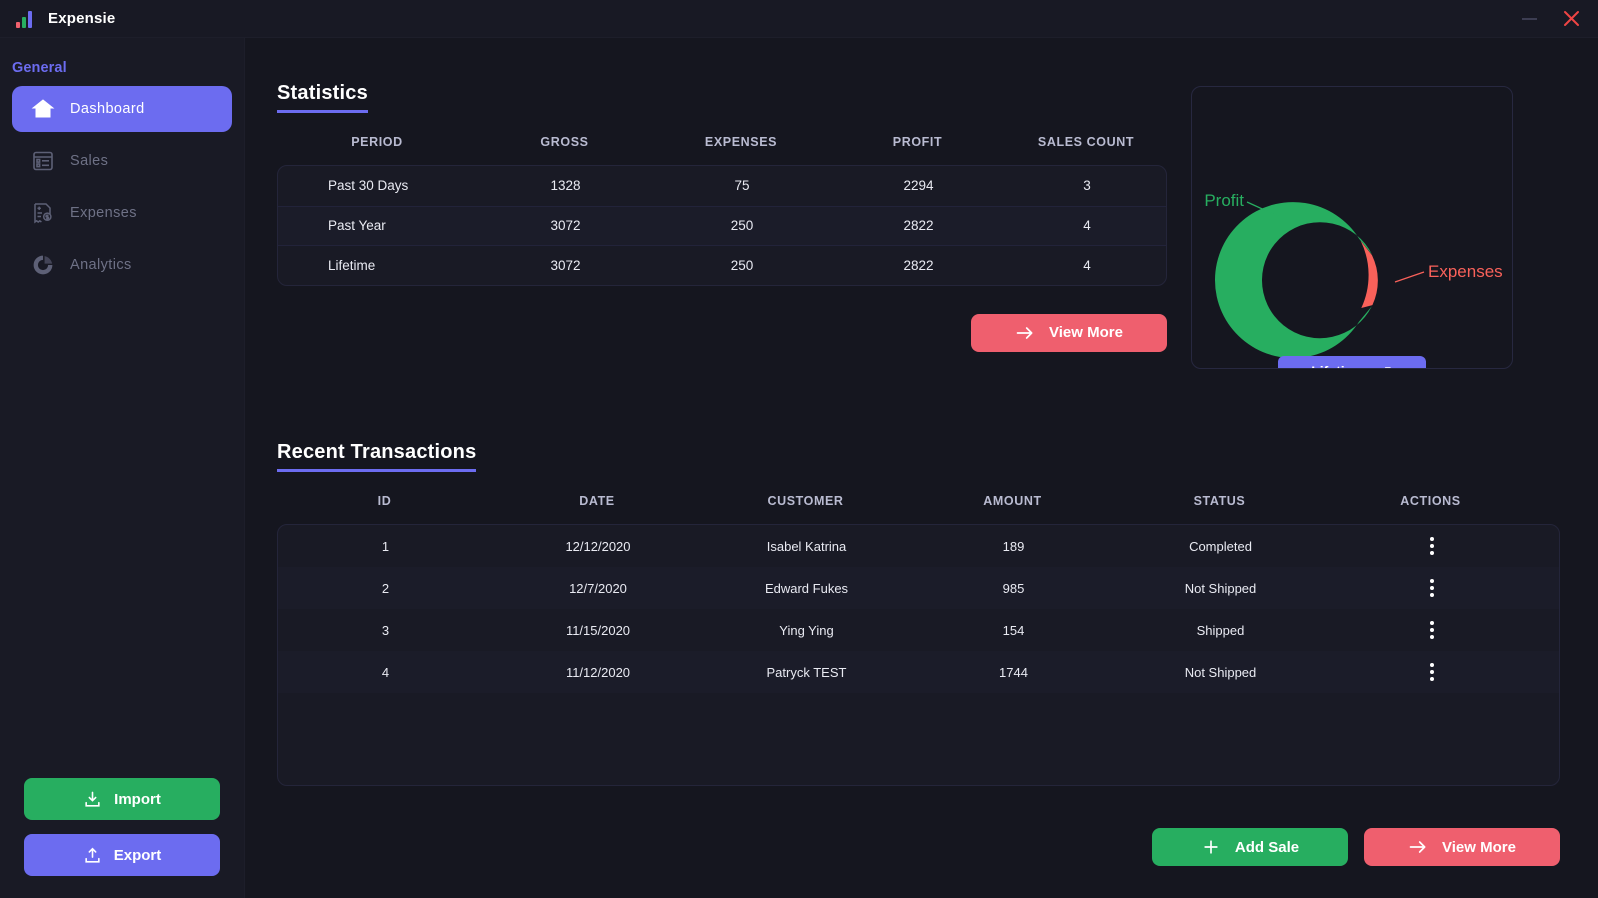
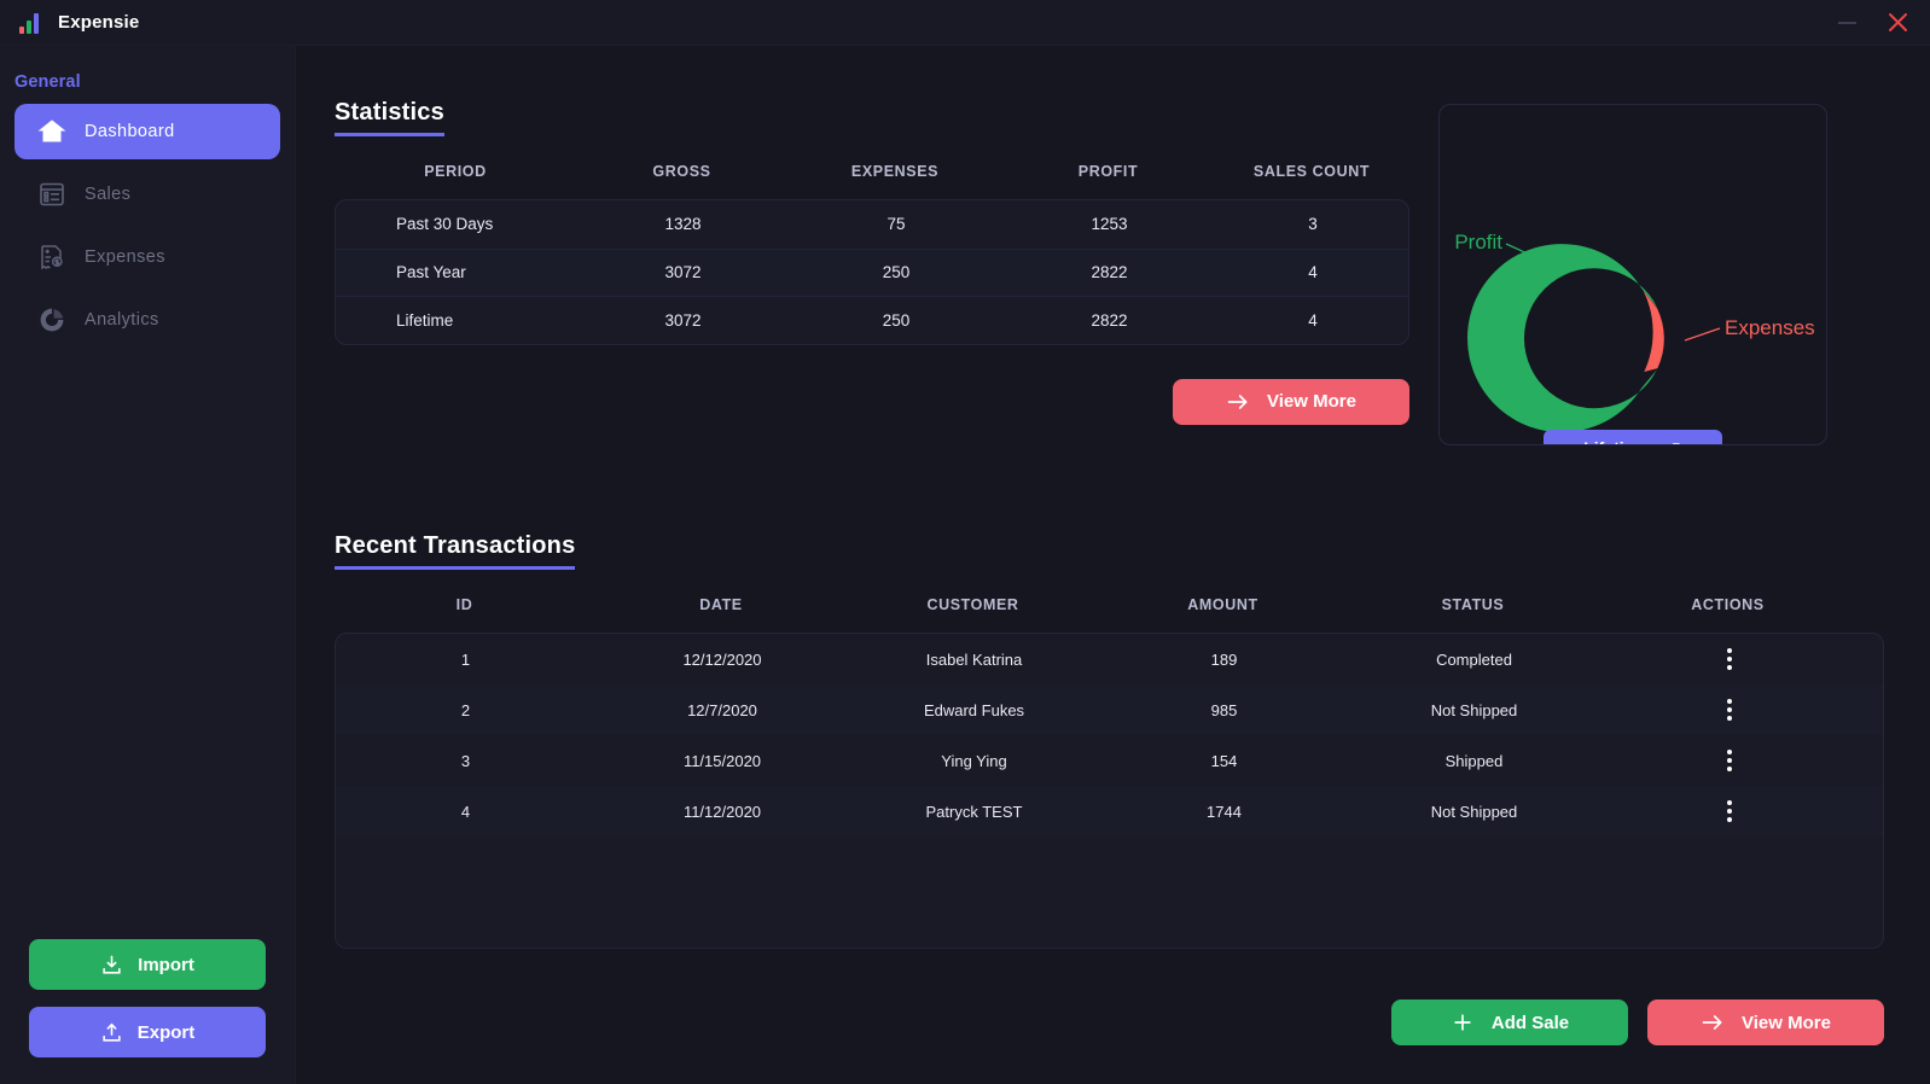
  Expensie
  General
  Dashboard
  Sales
  Expenses
  Analytics
  Import
  Export
  Statistics
  PERIOD
  GROSS
  EXPENSES
  PROFIT
  SALES COUNT
  Past 30 Days
  1328
  75
- 2294
+ 1253
  3
  Past Year
  3072
  250
  2822
  4
  Lifetime
  3072
  250
  2822
  4
  View More
  Profit
  Expenses
  Recent Transactions
  ID
  DATE
  CUSTOMER
  AMOUNT
  STATUS
  ACTIONS
  1
  12/12/2020
  Isabel Katrina
  189
  Completed
  2
  12/7/2020
  Edward Fukes
  985
  Not Shipped
  3
  11/15/2020
  Ying Ying
  154
  Shipped
  4
  11/12/2020
  Patryck TEST
  1744
  Not Shipped
  Add Sale
  View More
